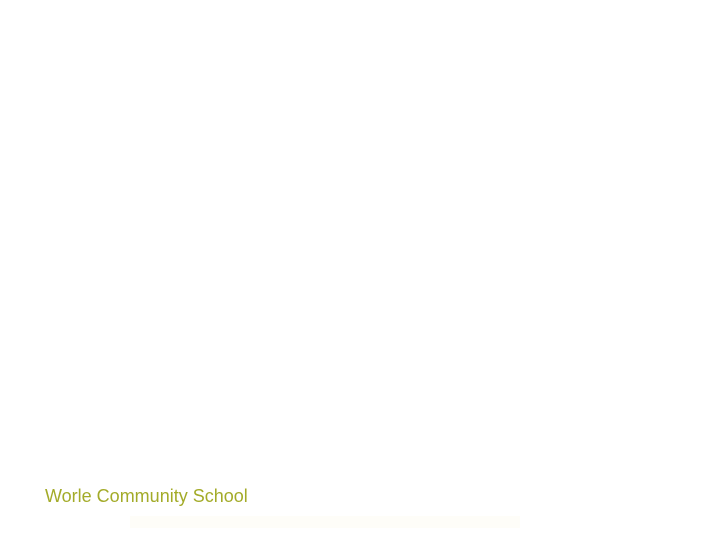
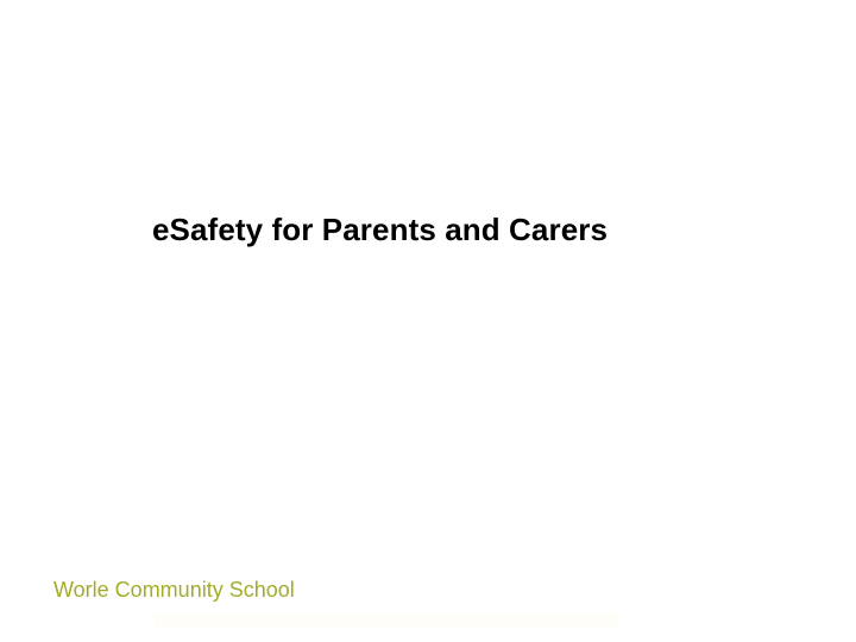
+ eSafety for Parents and Carers
  Worle Community School
